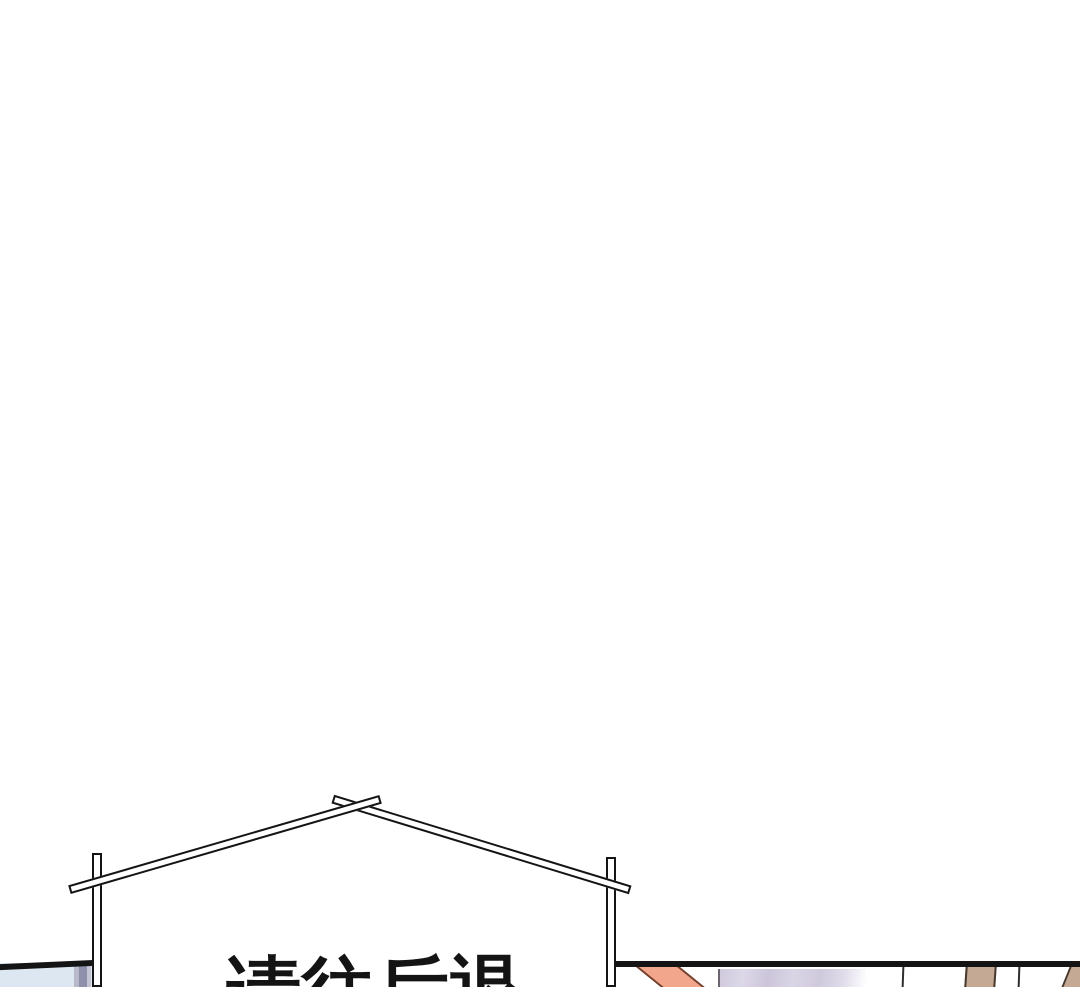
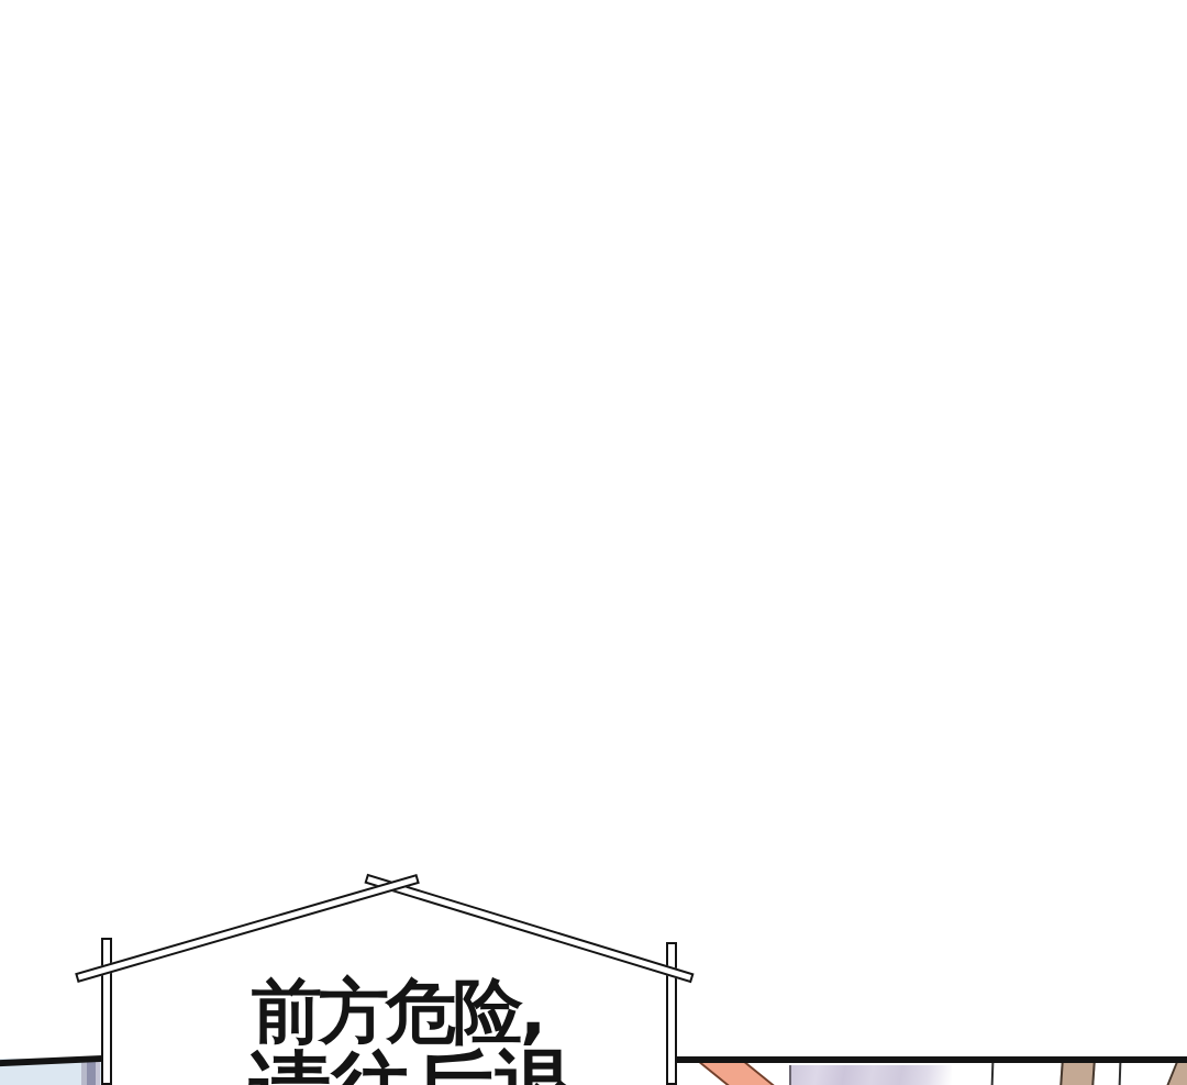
+ 前方危险,
